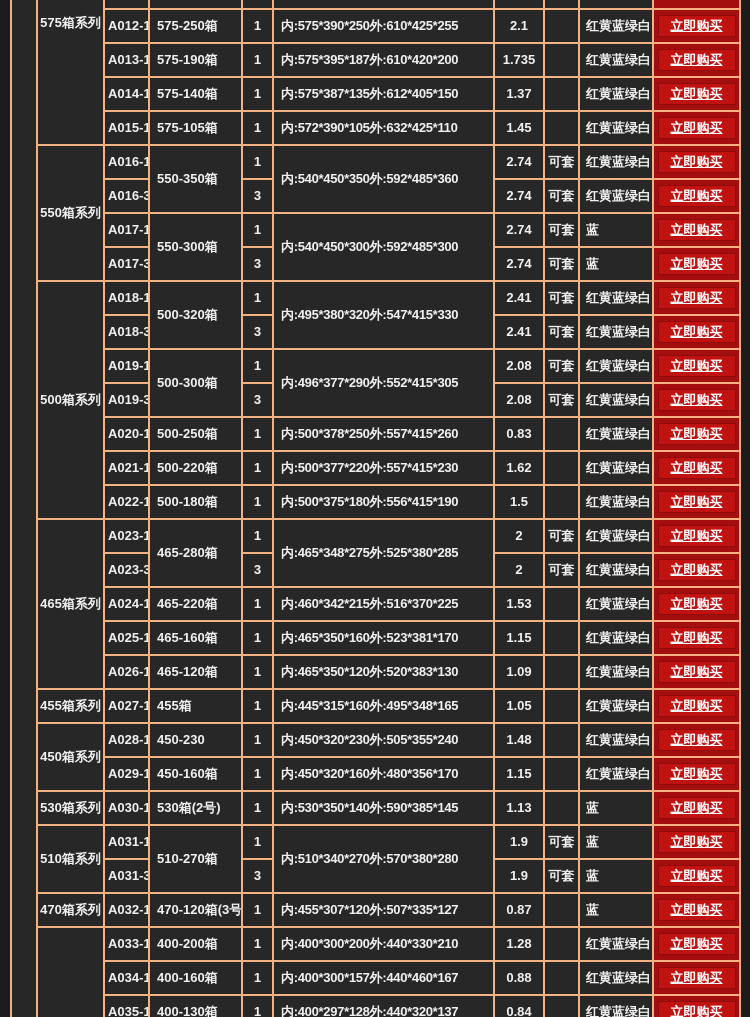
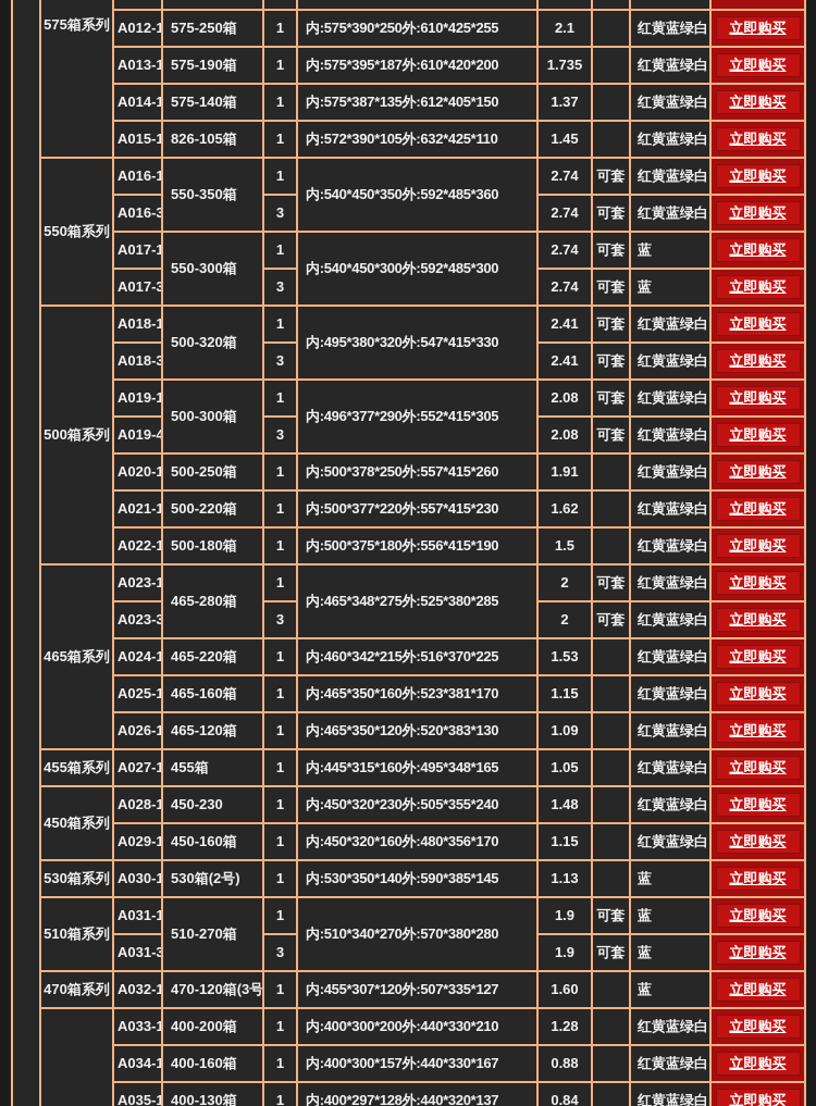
  	575箱系列
  A012-1	575-250箱	1	内:575*390*250外:610*425*255	2.1		红黄蓝绿白	立即购买
  A013-1	575-190箱	1	内:575*395*187外:610*420*200	1.735		红黄蓝绿白	立即购买
  A014-1	575-140箱	1	内:575*387*135外:612*405*150	1.37		红黄蓝绿白	立即购买
- A015-1	575-105箱	1	内:572*390*105外:632*425*110	1.45		红黄蓝绿白	立即购买
+ A015-1	826-105箱	1	内:572*390*105外:632*425*110	1.45		红黄蓝绿白	立即购买
  550箱系列	A016-1	550-350箱	1	内:540*450*350外:592*485*360	2.74	可套	红黄蓝绿白	立即购买
  A016-3	3	2.74	可套	红黄蓝绿白	立即购买
  A017-1	550-300箱	1	内:540*450*300外:592*485*300	2.74	可套	蓝	立即购买
  A017-3	3	2.74	可套	蓝	立即购买
  500箱系列	A018-1	500-320箱	1	内:495*380*320外:547*415*330	2.41	可套	红黄蓝绿白	立即购买
  A018-3	3	2.41	可套	红黄蓝绿白	立即购买
  A019-1	500-300箱	1	内:496*377*290外:552*415*305	2.08	可套	红黄蓝绿白	立即购买
- A019-3	3	2.08	可套	红黄蓝绿白	立即购买
+ A019-4	3	2.08	可套	红黄蓝绿白	立即购买
- A020-1	500-250箱	1	内:500*378*250外:557*415*260	0.83		红黄蓝绿白	立即购买
+ A020-1	500-250箱	1	内:500*378*250外:557*415*260	1.91		红黄蓝绿白	立即购买
  A021-1	500-220箱	1	内:500*377*220外:557*415*230	1.62		红黄蓝绿白	立即购买
  A022-1	500-180箱	1	内:500*375*180外:556*415*190	1.5		红黄蓝绿白	立即购买
  465箱系列	A023-1	465-280箱	1	内:465*348*275外:525*380*285	2	可套	红黄蓝绿白	立即购买
  A023-3	3	2	可套	红黄蓝绿白	立即购买
  A024-1	465-220箱	1	内:460*342*215外:516*370*225	1.53		红黄蓝绿白	立即购买
  A025-1	465-160箱	1	内:465*350*160外:523*381*170	1.15		红黄蓝绿白	立即购买
  A026-1	465-120箱	1	内:465*350*120外:520*383*130	1.09		红黄蓝绿白	立即购买
  455箱系列	A027-1	455箱	1	内:445*315*160外:495*348*165	1.05		红黄蓝绿白	立即购买
  450箱系列	A028-1	450-230	1	内:450*320*230外:505*355*240	1.48		红黄蓝绿白	立即购买
  A029-1	450-160箱	1	内:450*320*160外:480*356*170	1.15		红黄蓝绿白	立即购买
  530箱系列	A030-1	530箱(2号)	1	内:530*350*140外:590*385*145	1.13		蓝	立即购买
  510箱系列	A031-1	510-270箱	1	内:510*340*270外:570*380*280	1.9	可套	蓝	立即购买
  A031-3	3	1.9	可套	蓝	立即购买
- 470箱系列	A032-1	470-120箱(3号	1	内:455*307*120外:507*335*127	0.87		蓝	立即购买
+ 470箱系列	A032-1	470-120箱(3号	1	内:455*307*120外:507*335*127	1.60		蓝	立即购买
  	A033-1	400-200箱	1	内:400*300*200外:440*330*210	1.28		红黄蓝绿白	立即购买
- A034-1	400-160箱	1	内:400*300*157外:440*460*167	0.88		红黄蓝绿白	立即购买
+ A034-1	400-160箱	1	内:400*300*157外:440*330*167	0.88		红黄蓝绿白	立即购买
  A035-1	400-130箱	1	内:400*297*128外:440*320*137	0.84		红黄蓝绿白	立即购买
